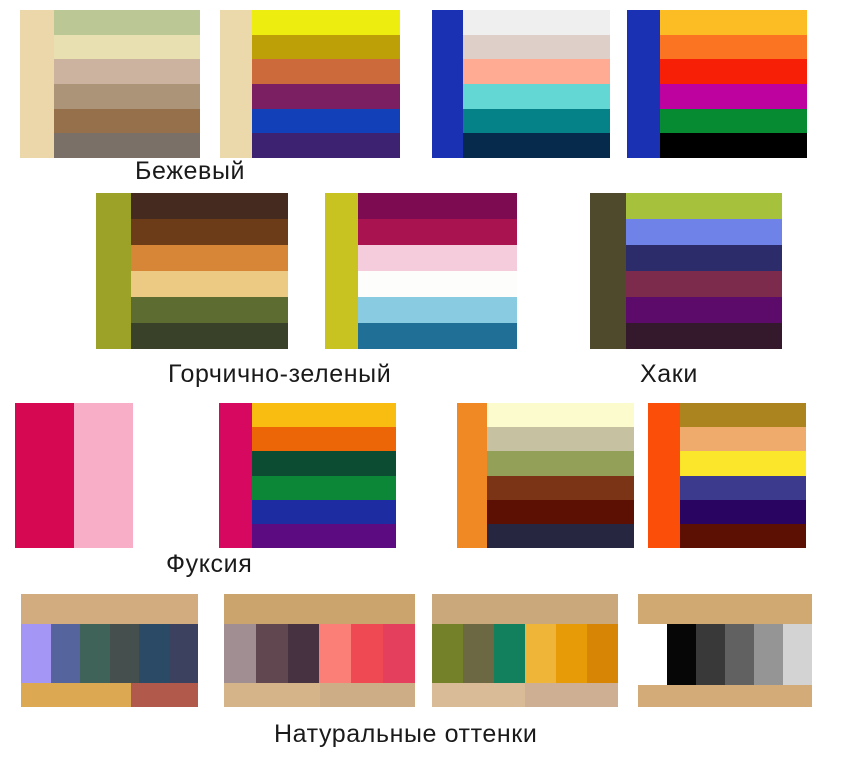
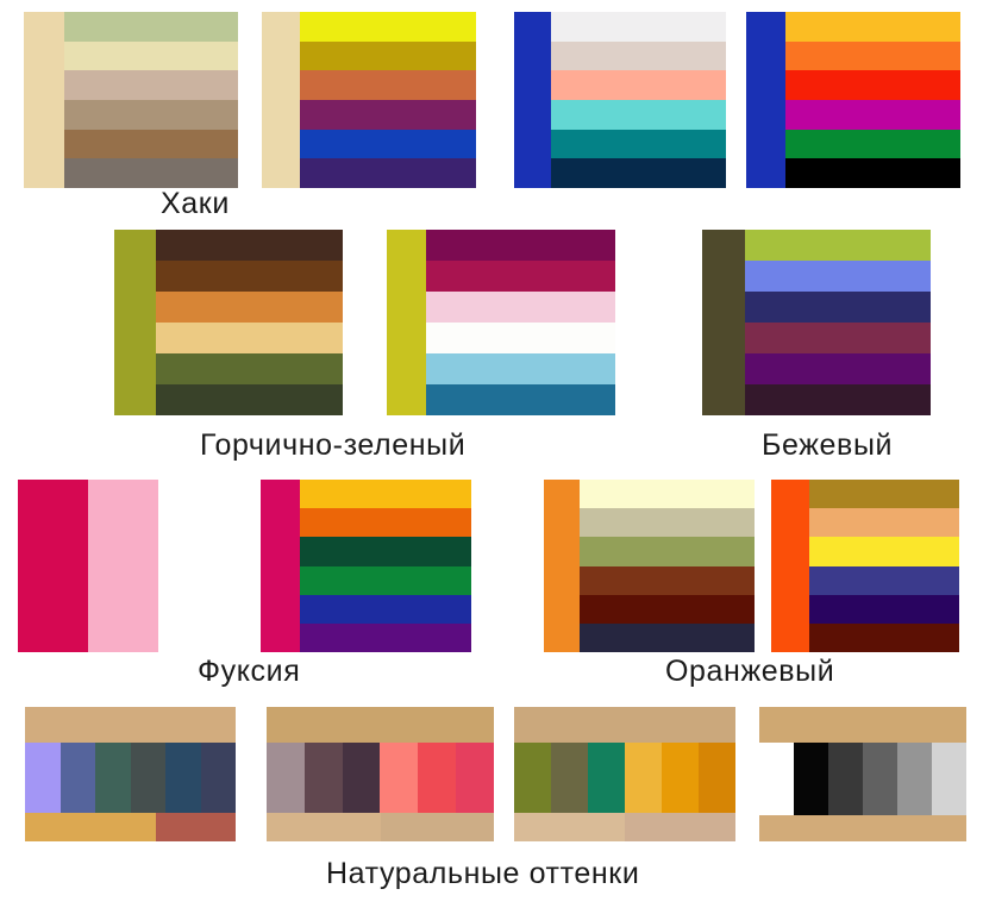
- Бежевый
+ Хаки
  Горчично-зеленый
- Хаки
+ Бежевый
  Фуксия
+ Оранжевый
  Натуральные оттенки
